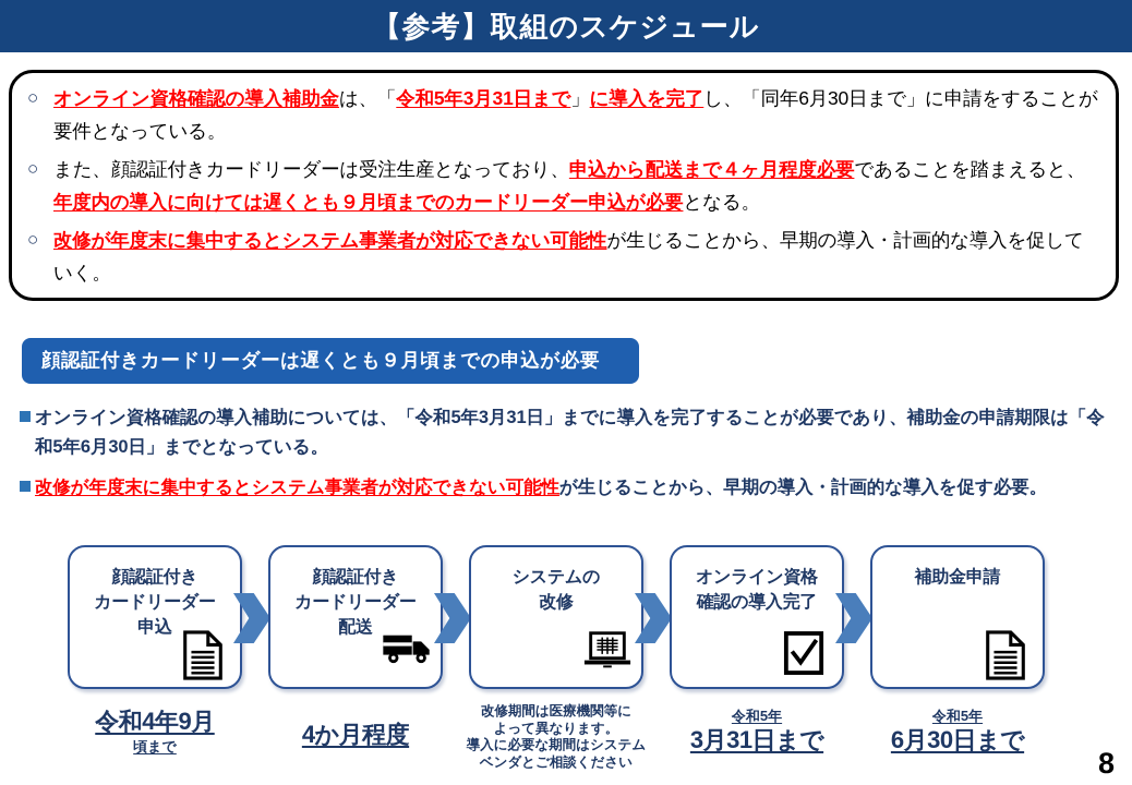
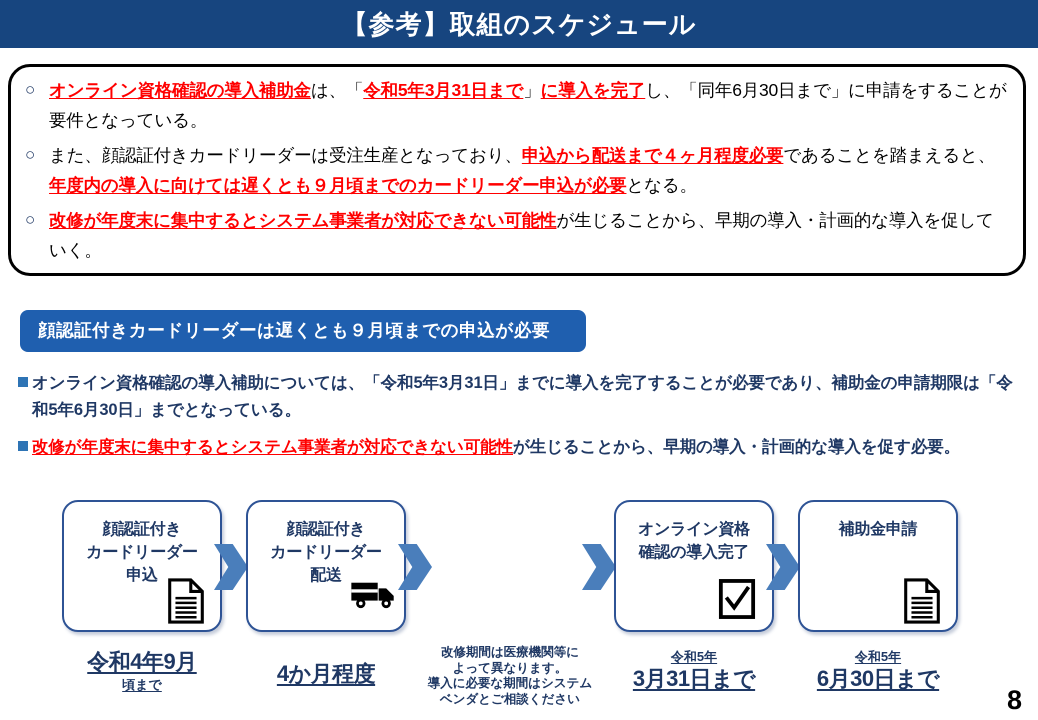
  【参考】取組のスケジュール
  ○
  オンライン資格確認の導入補助金は、「令和5年3月31日まで」に導入を完了し、「同年6月30日まで」に申請をすることが要件となっている。
  ○
  また、顔認証付きカードリーダーは受注生産となっており、申込から配送まで４ヶ月程度必要であることを踏まえると、年度内の導入に向けては遅くとも９月頃までのカードリーダー申込が必要となる。
  ○
  改修が年度末に集中するとシステム事業者が対応できない可能性が生じることから、早期の導入・計画的な導入を促していく。
  顔認証付きカードリーダーは遅くとも９月頃までの申込が必要
  オンライン資格確認の導入補助については、「令和5年3月31日」までに導入を完了することが必要であり、補助金の申請期限は「令和5年6月30日」までとなっている。
  改修が年度末に集中するとシステム事業者が対応できない可能性が生じることから、早期の導入・計画的な導入を促す必要。
  顔認証付き
  カードリーダー
  申込
  顔認証付き
  カードリーダー
  配送
- システムの
- 改修
  オンライン資格
  確認の導入完了
  補助金申請
  令和4年9月
  頃まで
  4か月程度
  改修期間は医療機関等に
  よって異なります。
  導入に必要な期間はシステム
  ベンダとご相談ください
  令和5年
  3月31日まで
  令和5年
  6月30日まで
  8
